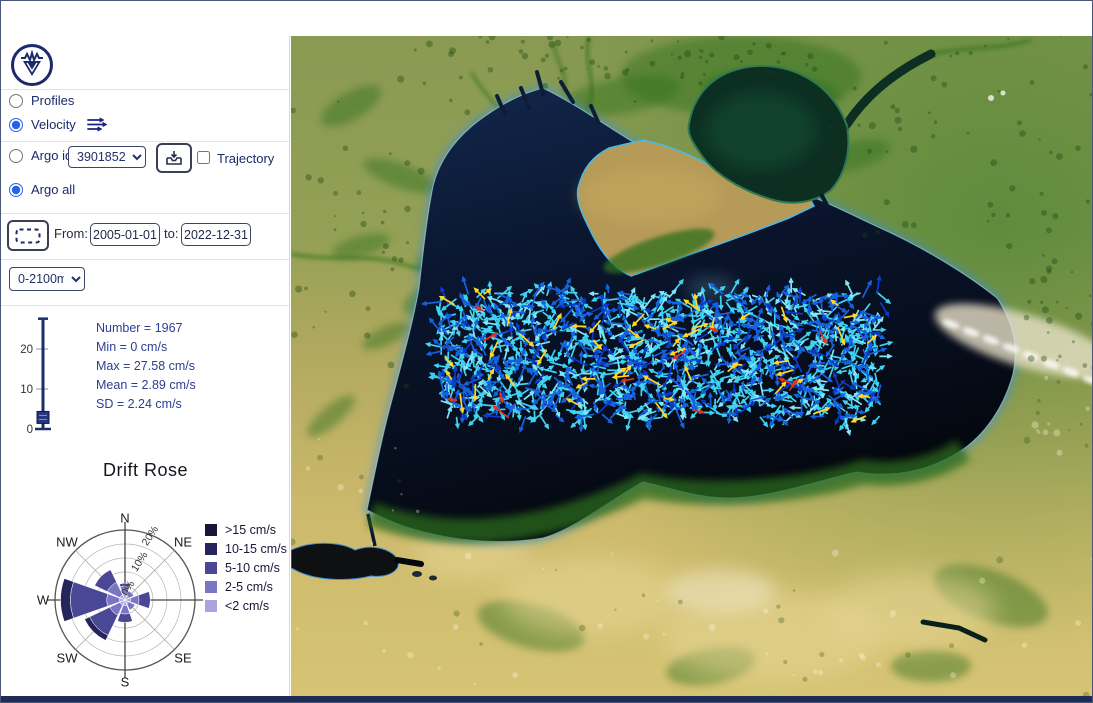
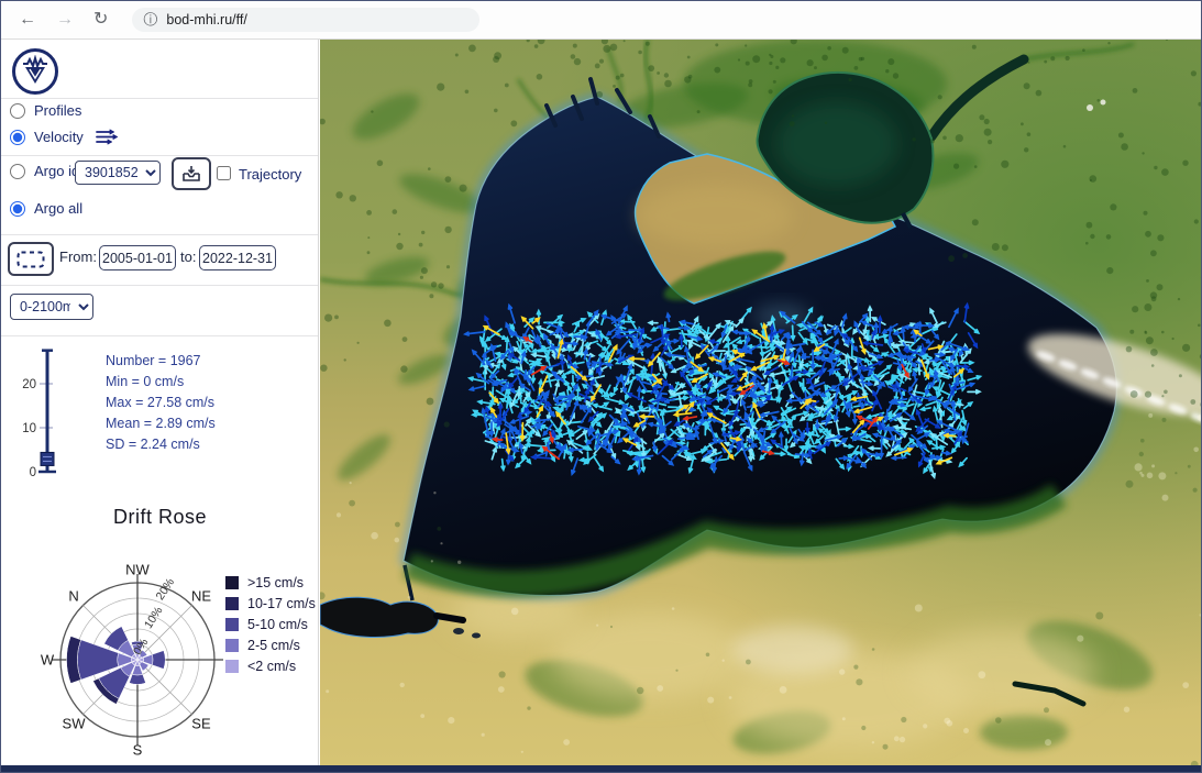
+ ←
+ →
+ ↻
+ ⓘ
+ bod-mhi.ru/ff/
  Profiles
  Velocity
  Argo i
  3901852
  Trajectory
  Argo all
  From:
  2005-01-01
  to:
  2022-12-31
  0-2100m
  20
  10
  0
  Number = 1967
  Min = 0 cm/s
  Max = 27.58 cm/s
  Mean = 2.89 cm/s
  SD = 2.24 cm/s
  Drift Rose
- N
+ NW
  NE
  SE
  S
  SW
  W
- NW
+ N
  >15 cm/s
- 10-15 cm/s
+ 10-17 cm/s
  5-10 cm/s
  2-5 cm/s
  <2 cm/s
